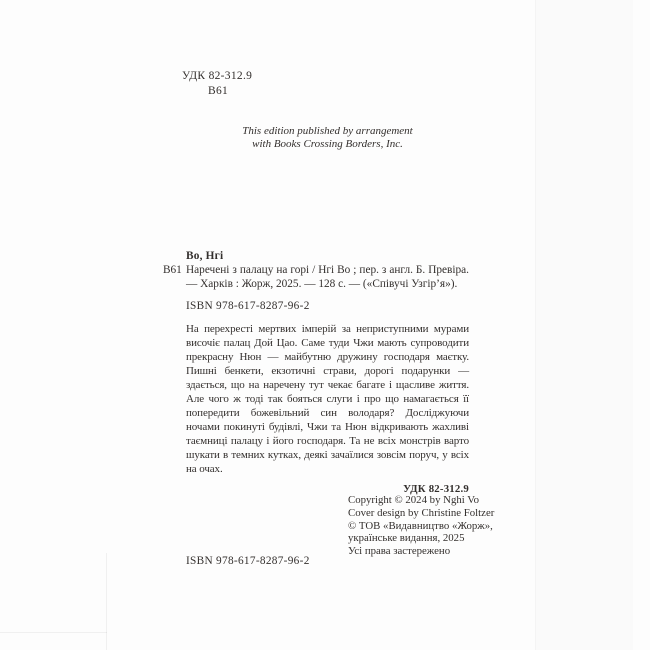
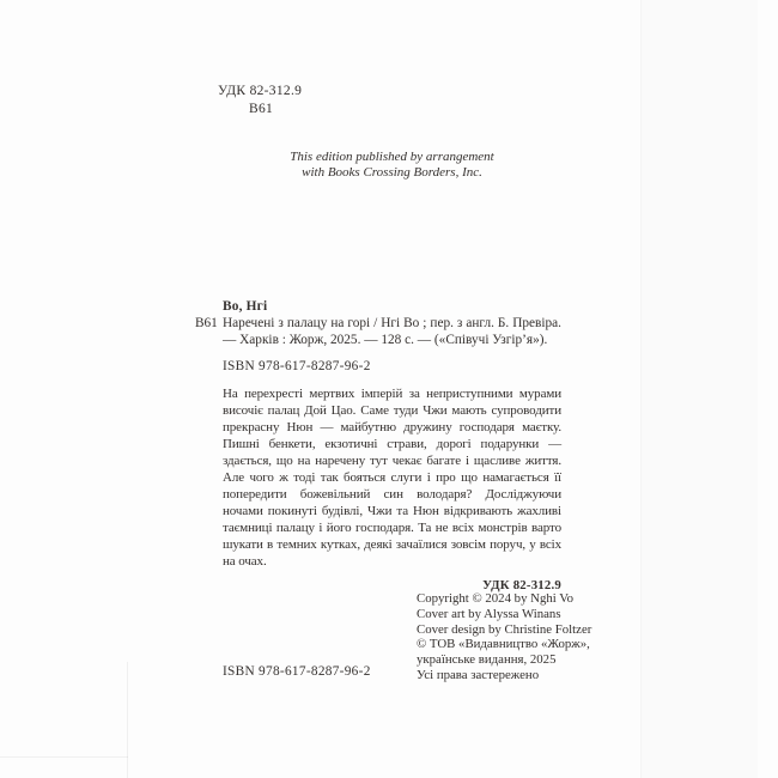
  УДК 82-312.9
  В61
  This edition published by arrangement
  with Books Crossing Borders, Inc.
  Во, Нгі
  В61
  Наречені з палацу на горі / Нгі Во ; пер. з англ. Б. Превіра. — Харків : Жорж, 2025. — 128 с. — («Співучі Узгір’я»).
  ISBN 978-617-8287-96-2
  На перехресті мертвих імперій за неприступними мурами височіє палац Дой Цао. Саме туди Чжи мають супроводити прекрасну Нюн — майбутню дружину господаря маєтку. Пишні бенкети, екзотичні страви, дорогі подарунки — здається, що на наречену тут чекає багате і щасливе життя. Але чого ж тоді так бояться слуги і про що намагається її попередити божевільний син володаря? Досліджуючи ночами покинуті будівлі, Чжи та Нюн відкривають жахливі таємниці палацу і його господаря. Та не всіх монстрів варто шукати в темних кутках, деякі зачаїлися зовсім поруч, у всіх на очах.
  УДК 82-312.9
  Copyright © 2024 by Nghi Vo
+ Cover art by Alyssa Winans
  Cover design by Christine Foltzer
  © ТОВ «Видавництво «Жорж»,
  українське видання, 2025
  Усі права застережено
  ISBN 978-617-8287-96-2
